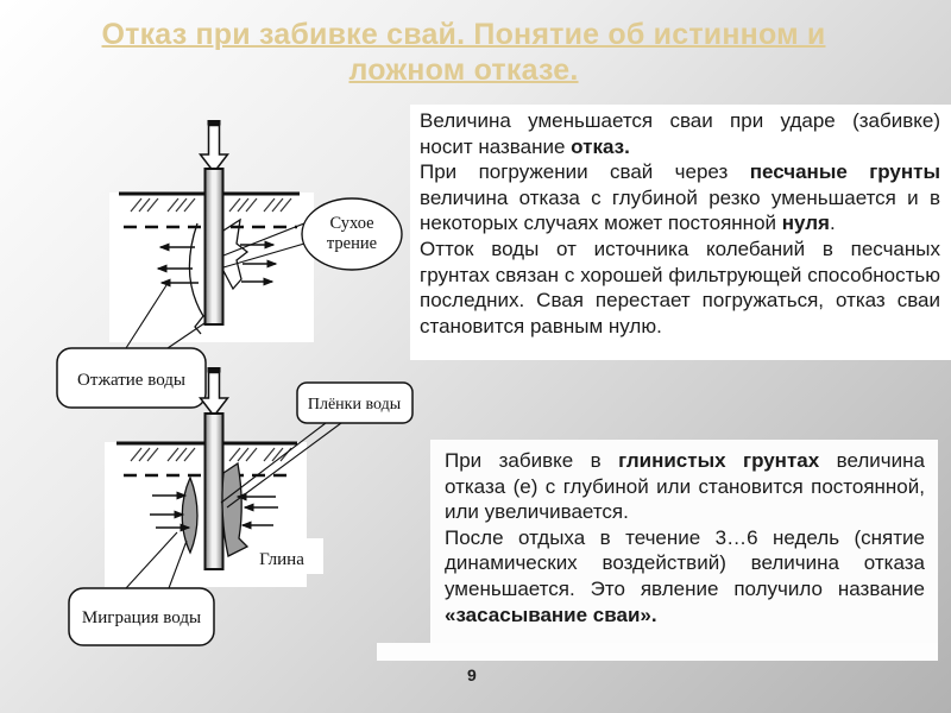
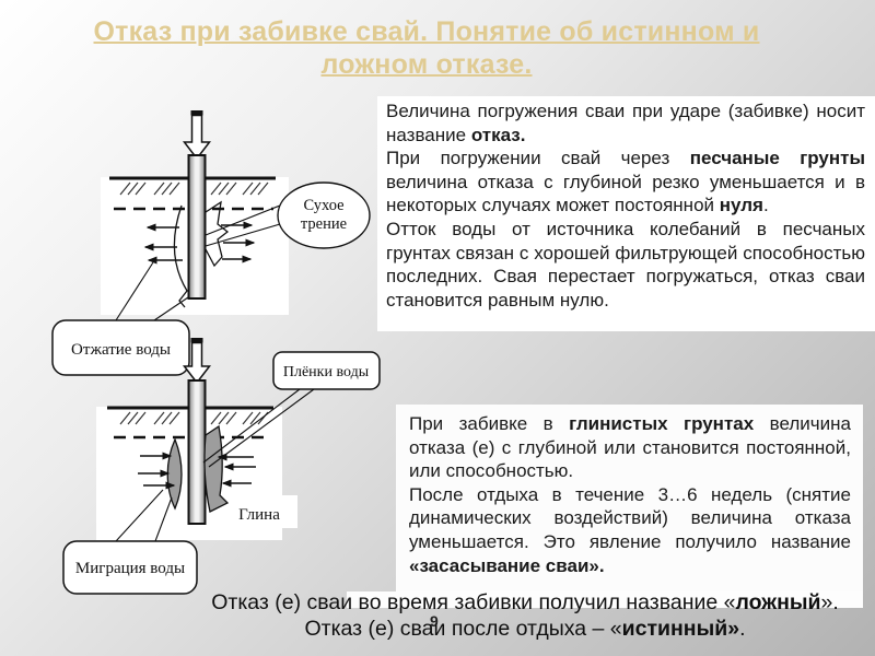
  Отказ при забивке свай. Понятие об истинном и
  ложном отказе.
  Сухое
  трение
  Отжатие воды
  Плёнки воды
  Миграция воды
  Глина
- Величина уменьшается сваи при ударе (забивке) носит название отказ.
+ Величина погружения сваи при ударе (забивке) носит название отказ.
  При погружении свай через песчаные грунты величина отказа с глубиной резко уменьшается и в некоторых случаях может постоянной нуля.
  Отток воды от источника колебаний в песчаных грунтах связан с хорошей фильтрующей способностью последних. Свая перестает погружаться, отказ сваи становится равным нулю.
- При забивке в глинистых грунтах величина отказа (е) с глубиной или становится постоянной, или увеличивается.
+ При забивке в глинистых грунтах величина отказа (е) с глубиной или становится постоянной, или способностью.
  После отдыха в течение 3…6 недель (снятие динамических воздействий) величина отказа уменьшается. Это явление получило название «засасывание сваи».
  9
+ Отказ (е) сваи во время забивки получил название «ложный».
+ Отказ (е) сваи после отдыха – «истинный».
